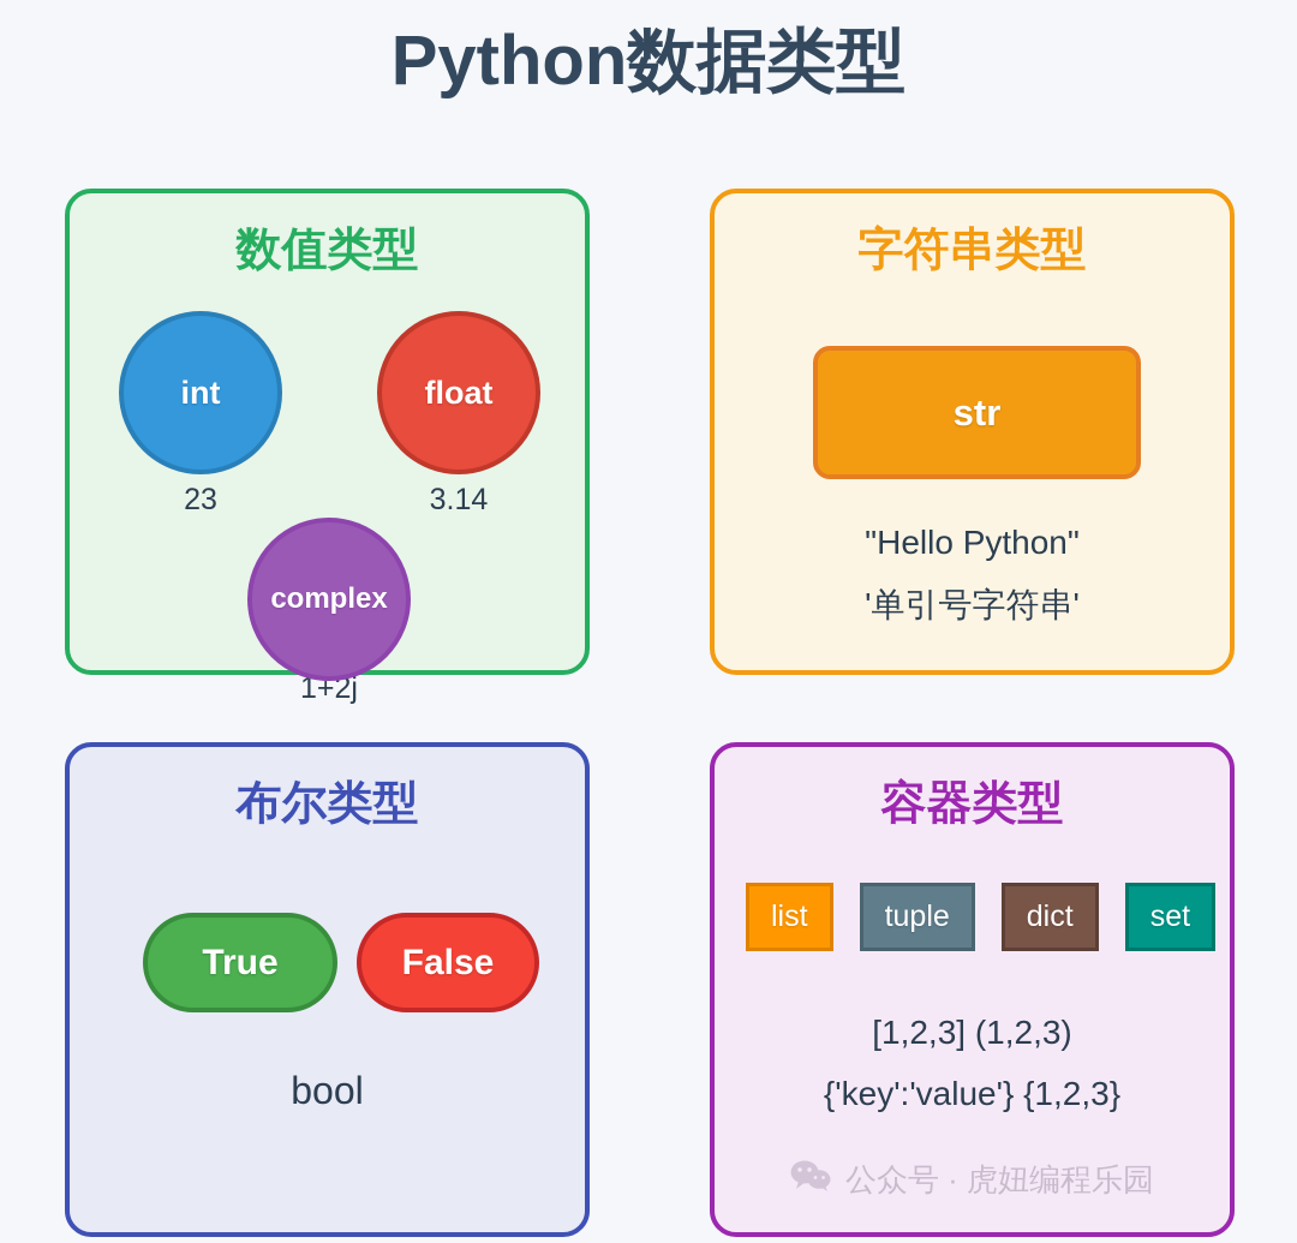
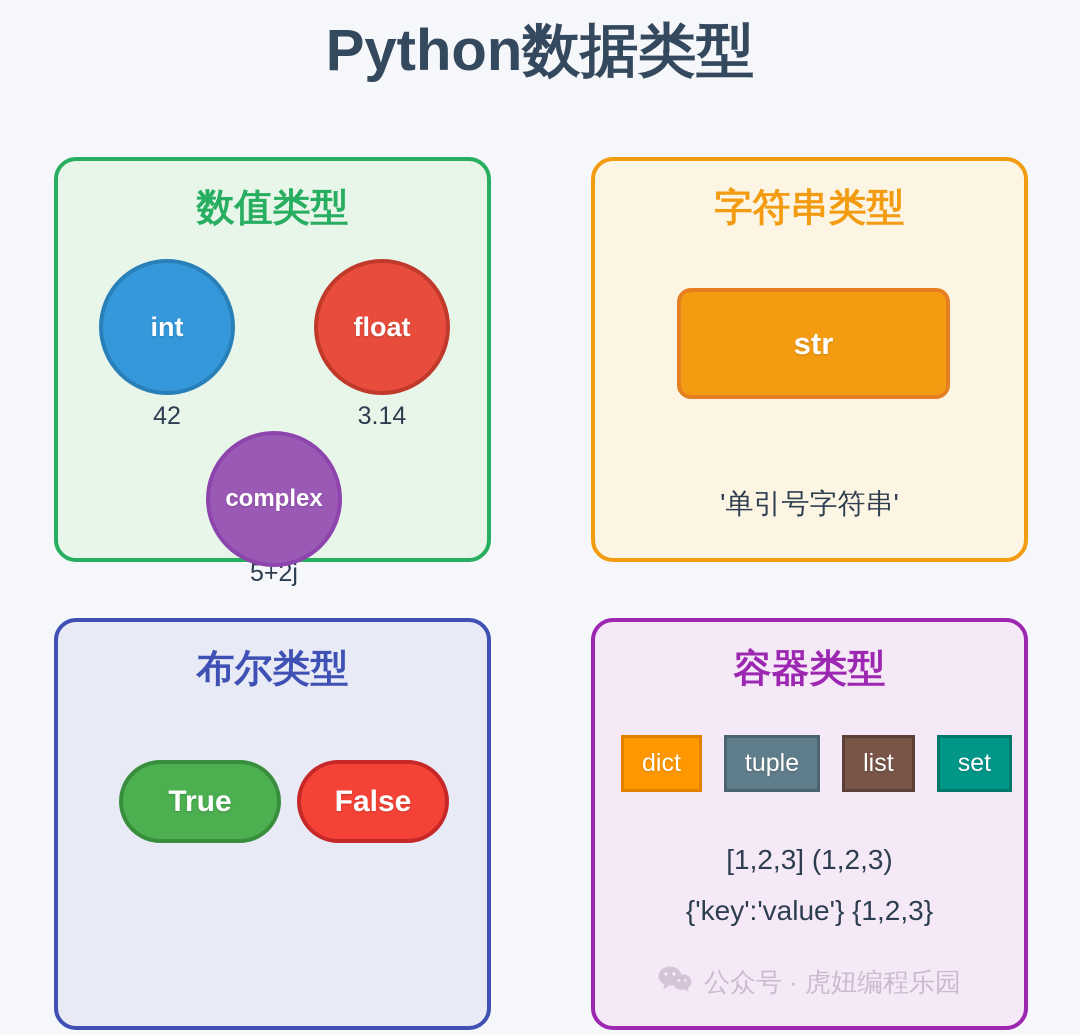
  Python数据类型
  数值类型
  int
- 23
+ 42
  float
  3.14
  complex
- 1+2j
+ 5+2j
  字符串类型
  str
- "Hello Python"
  '单引号字符串'
  布尔类型
  True
  False
- bool
  容器类型
- list
+ dict
  tuple
- dict
+ list
  set
  [1,2,3] (1,2,3)
  {'key':'value'} {1,2,3}
  公众号 · 虎妞编程乐园
